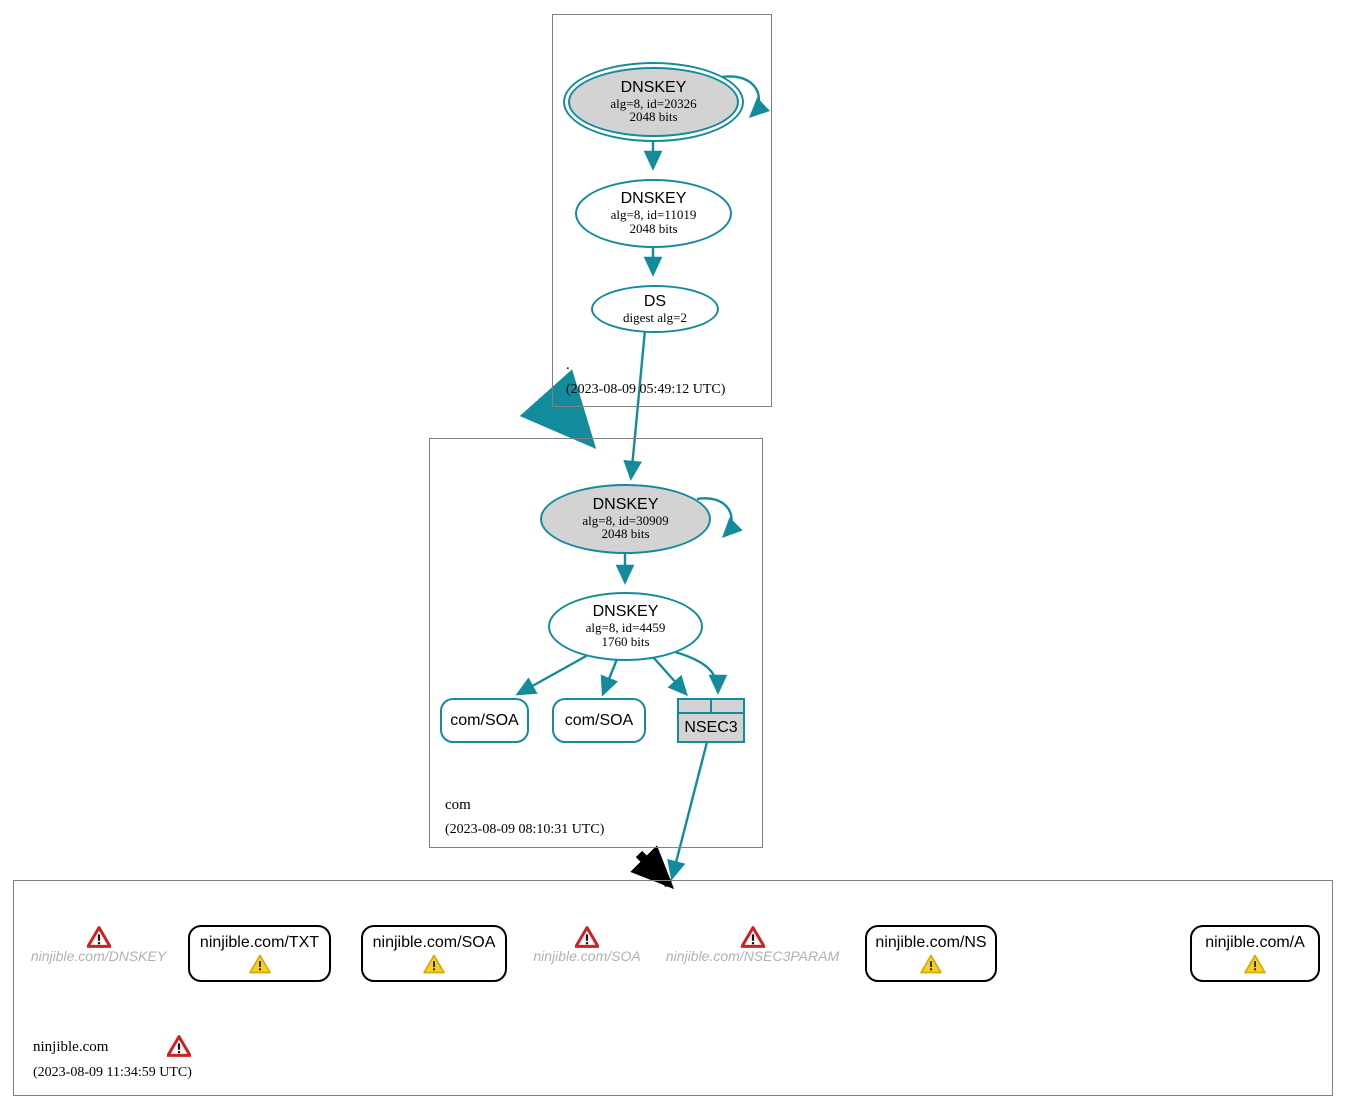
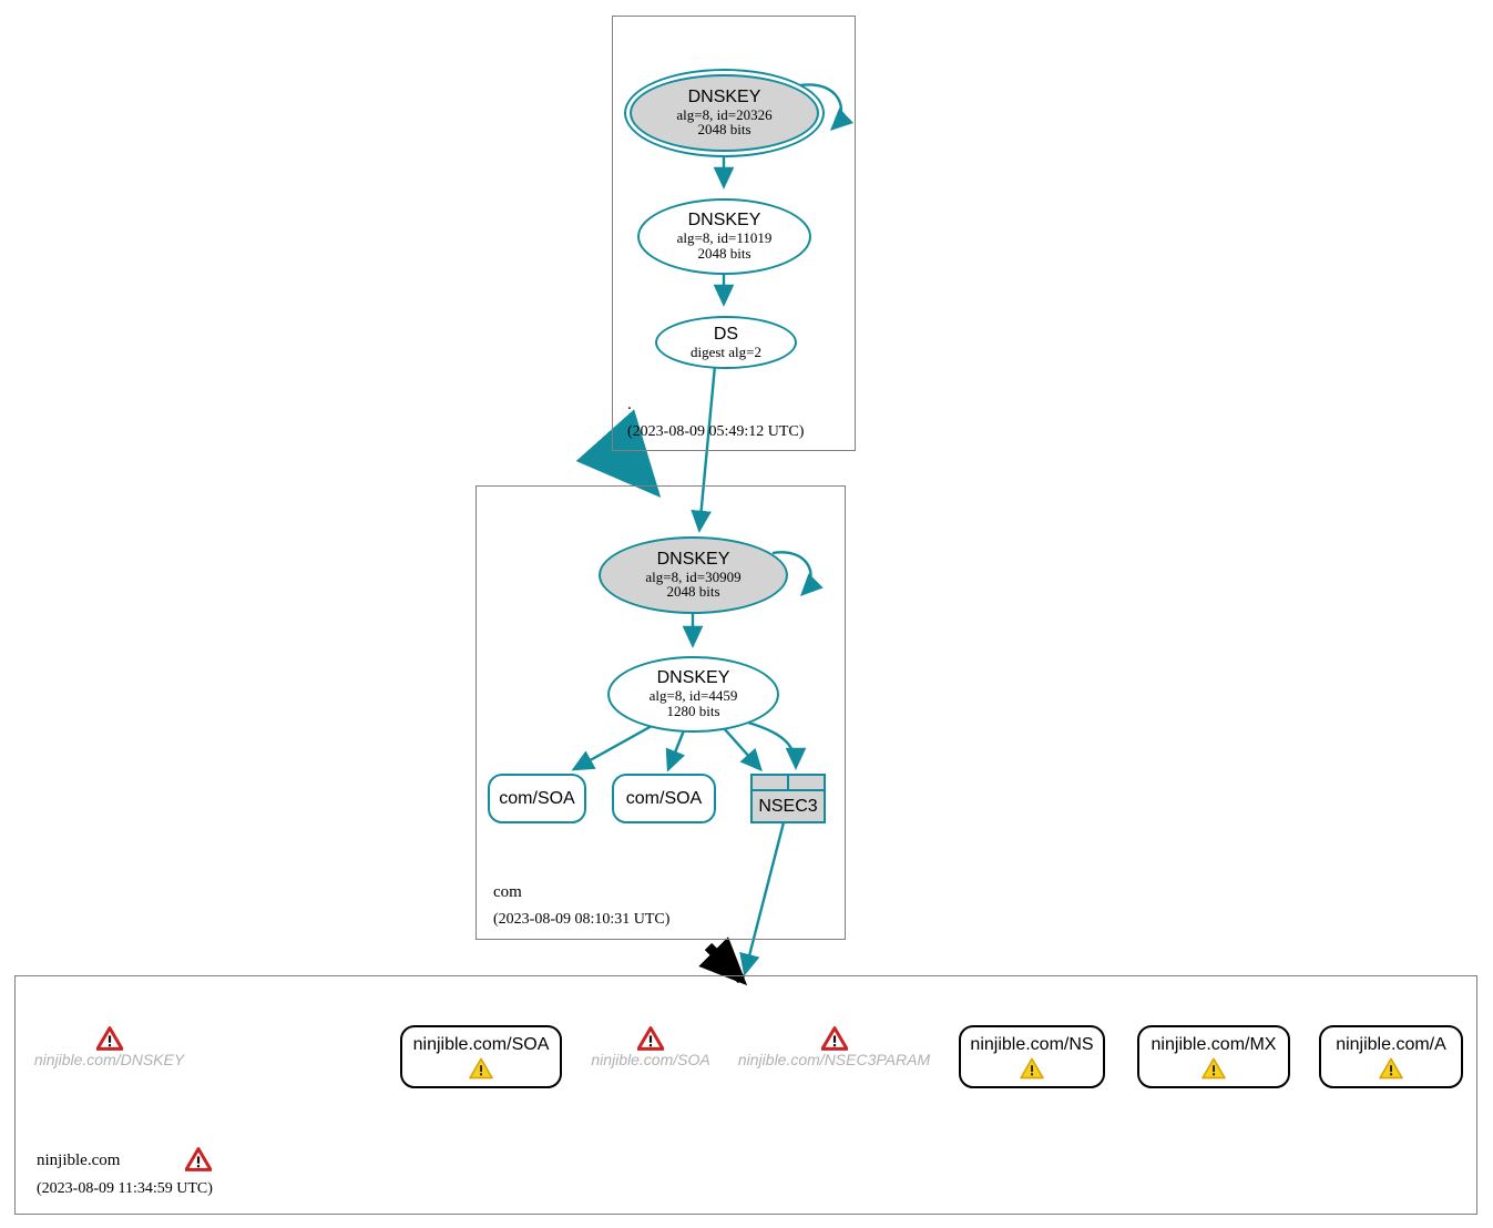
  .
  (2023-08-09 05:49:12 UTC)
  DNSKEY
  alg=8, id=20326
  2048 bits
  DNSKEY
  alg=8, id=11019
  2048 bits
  DS
  digest alg=2
  com
  (2023-08-09 08:10:31 UTC)
  DNSKEY
  alg=8, id=30909
  2048 bits
  DNSKEY
  alg=8, id=4459
- 1760 bits
+ 1280 bits
  com/SOA
  com/SOA
  NSEC3
  ninjible.com
  (2023-08-09 11:34:59 UTC)
  ninjible.com/DNSKEY
- ninjible.com/TXT
  ninjible.com/SOA
  ninjible.com/SOA
  ninjible.com/NSEC3PARAM
  ninjible.com/NS
+ ninjible.com/MX
  ninjible.com/A
